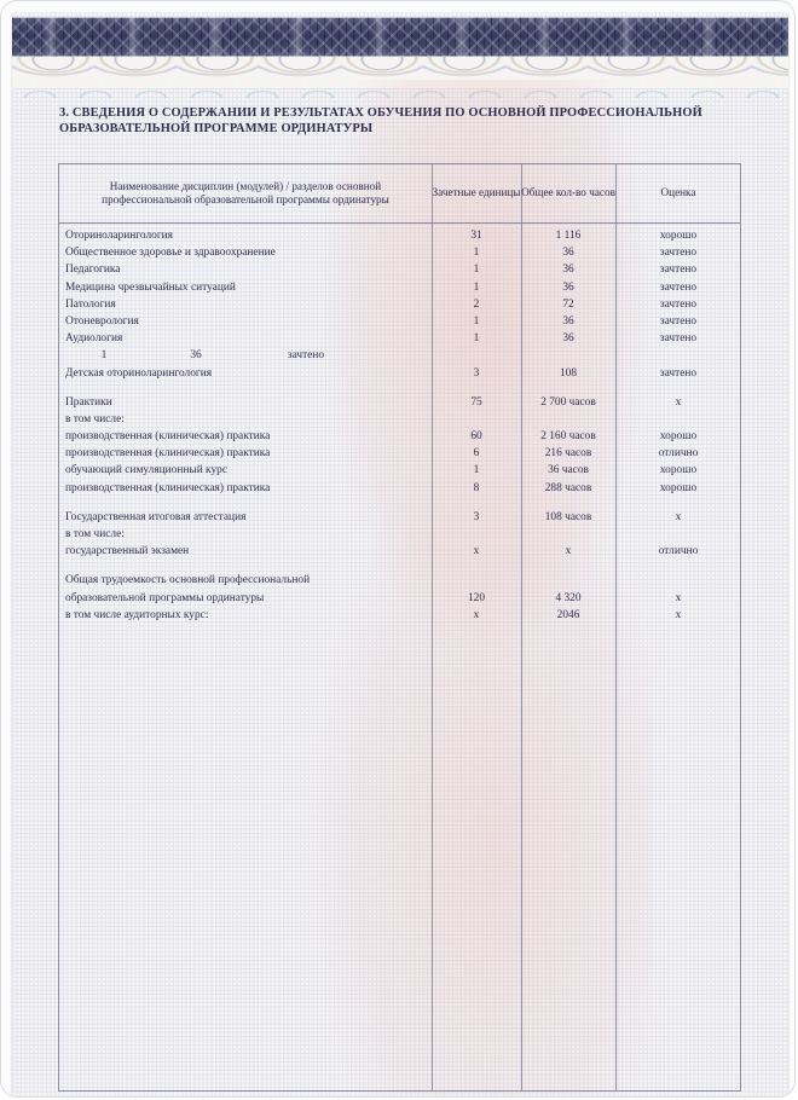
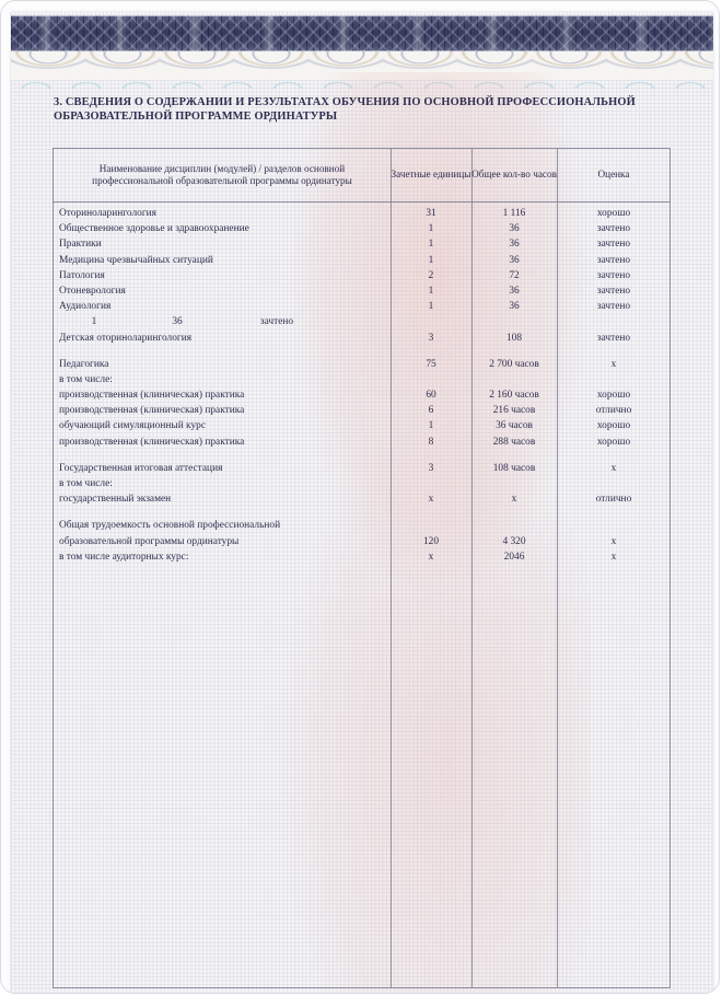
  3. СВЕДЕНИЯ О СОДЕРЖАНИИ И РЕЗУЛЬТАТАХ ОБУЧЕНИЯ ПО ОСНОВНОЙ ПРОФЕССИОНАЛЬНОЙ
  ОБРАЗОВАТЕЛЬНОЙ ПРОГРАММЕ ОРДИНАТУРЫ
  Наименование дисциплин (модулей) / разделов основной профессиональной образовательной программы ординатуры
  Зачетные единицы
  Общее кол-во часов
  Оценка
  Оториноларингология
  31
  1 116
  хорошо
  Общественное здоровье и здравоохранение
  1
  36
  зачтено
- Педагогика
+ Практики
  1
  36
  зачтено
  Медицина чрезвычайных ситуаций
  1
  36
  зачтено
  Патология
  2
  72
  зачтено
  Отоневрология
  1
  36
  зачтено
  Аудиология
  1
  36
  зачтено
  1
  36
  зачтено
  Детская оториноларингология
  3
  108
  зачтено
- Практики
+ Педагогика
  75
  2 700 часов
  х
  в том числе:
  производственная (клиническая) практика
  60
  2 160 часов
  хорошо
  производственная (клиническая) практика
  6
  216 часов
  отлично
  обучающий симуляционный курс
  1
  36 часов
  хорошо
  производственная (клиническая) практика
  8
  288 часов
  хорошо
  Государственная итоговая аттестация
  3
  108 часов
  х
  в том числе:
  государственный экзамен
  х
  х
  отлично
  Общая трудоемкость основной профессиональной
  образовательной программы ординатуры
  120
  4 320
  х
  в том числе аудиторных курс:
  х
  2046
  х
